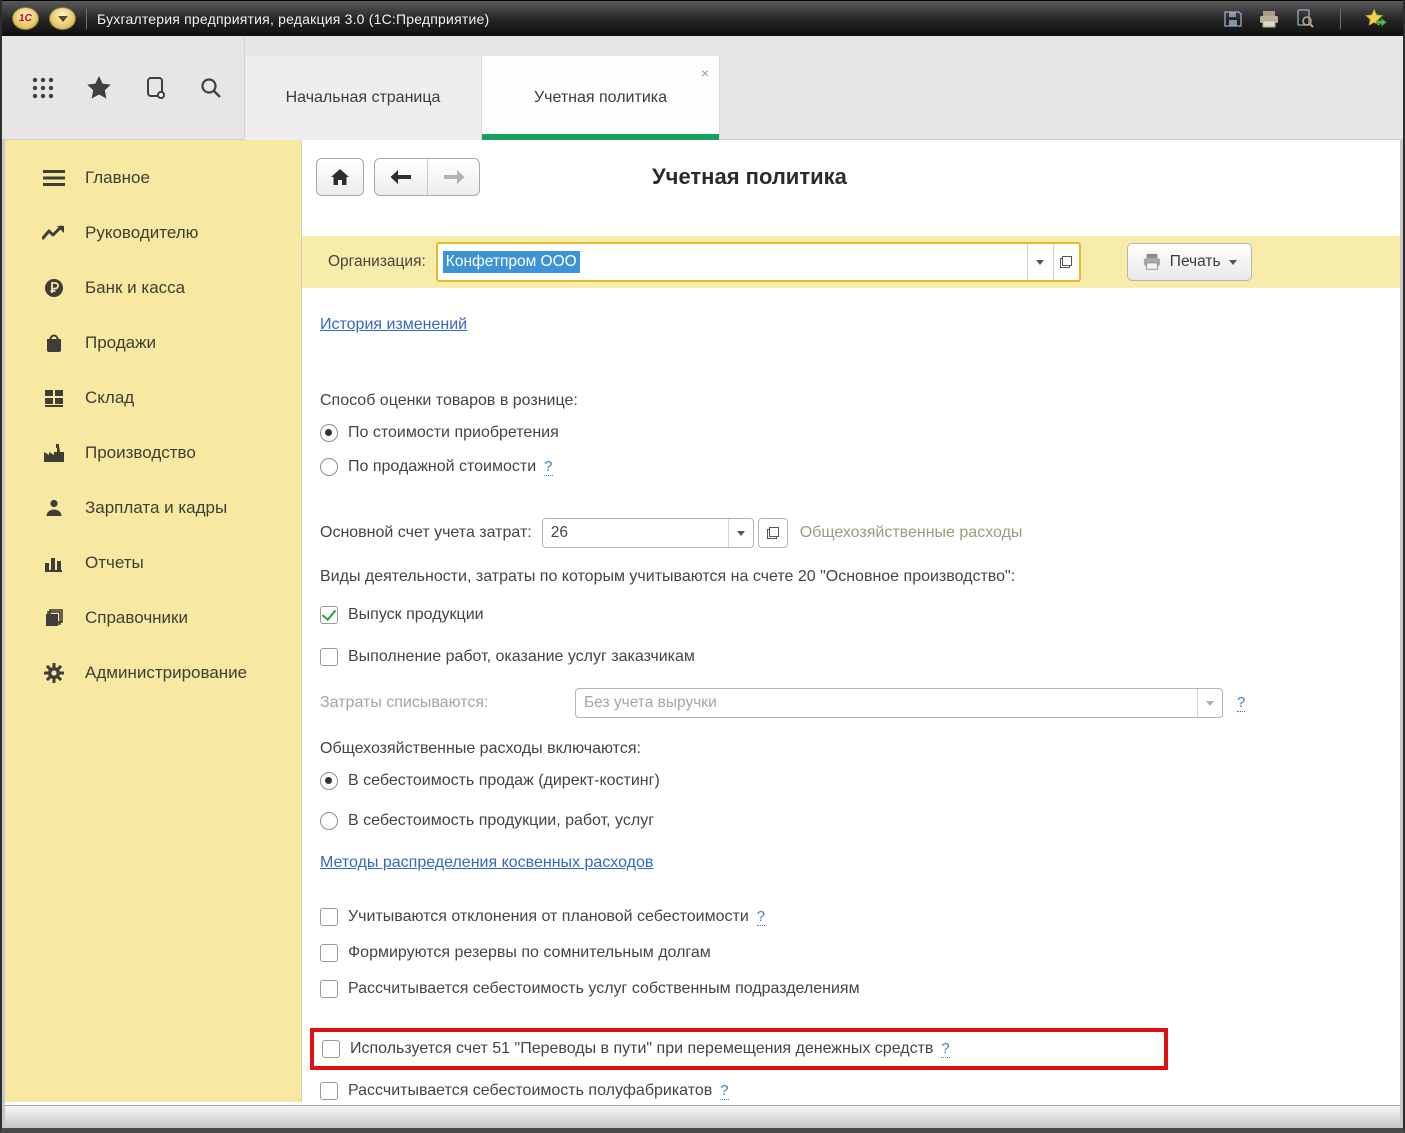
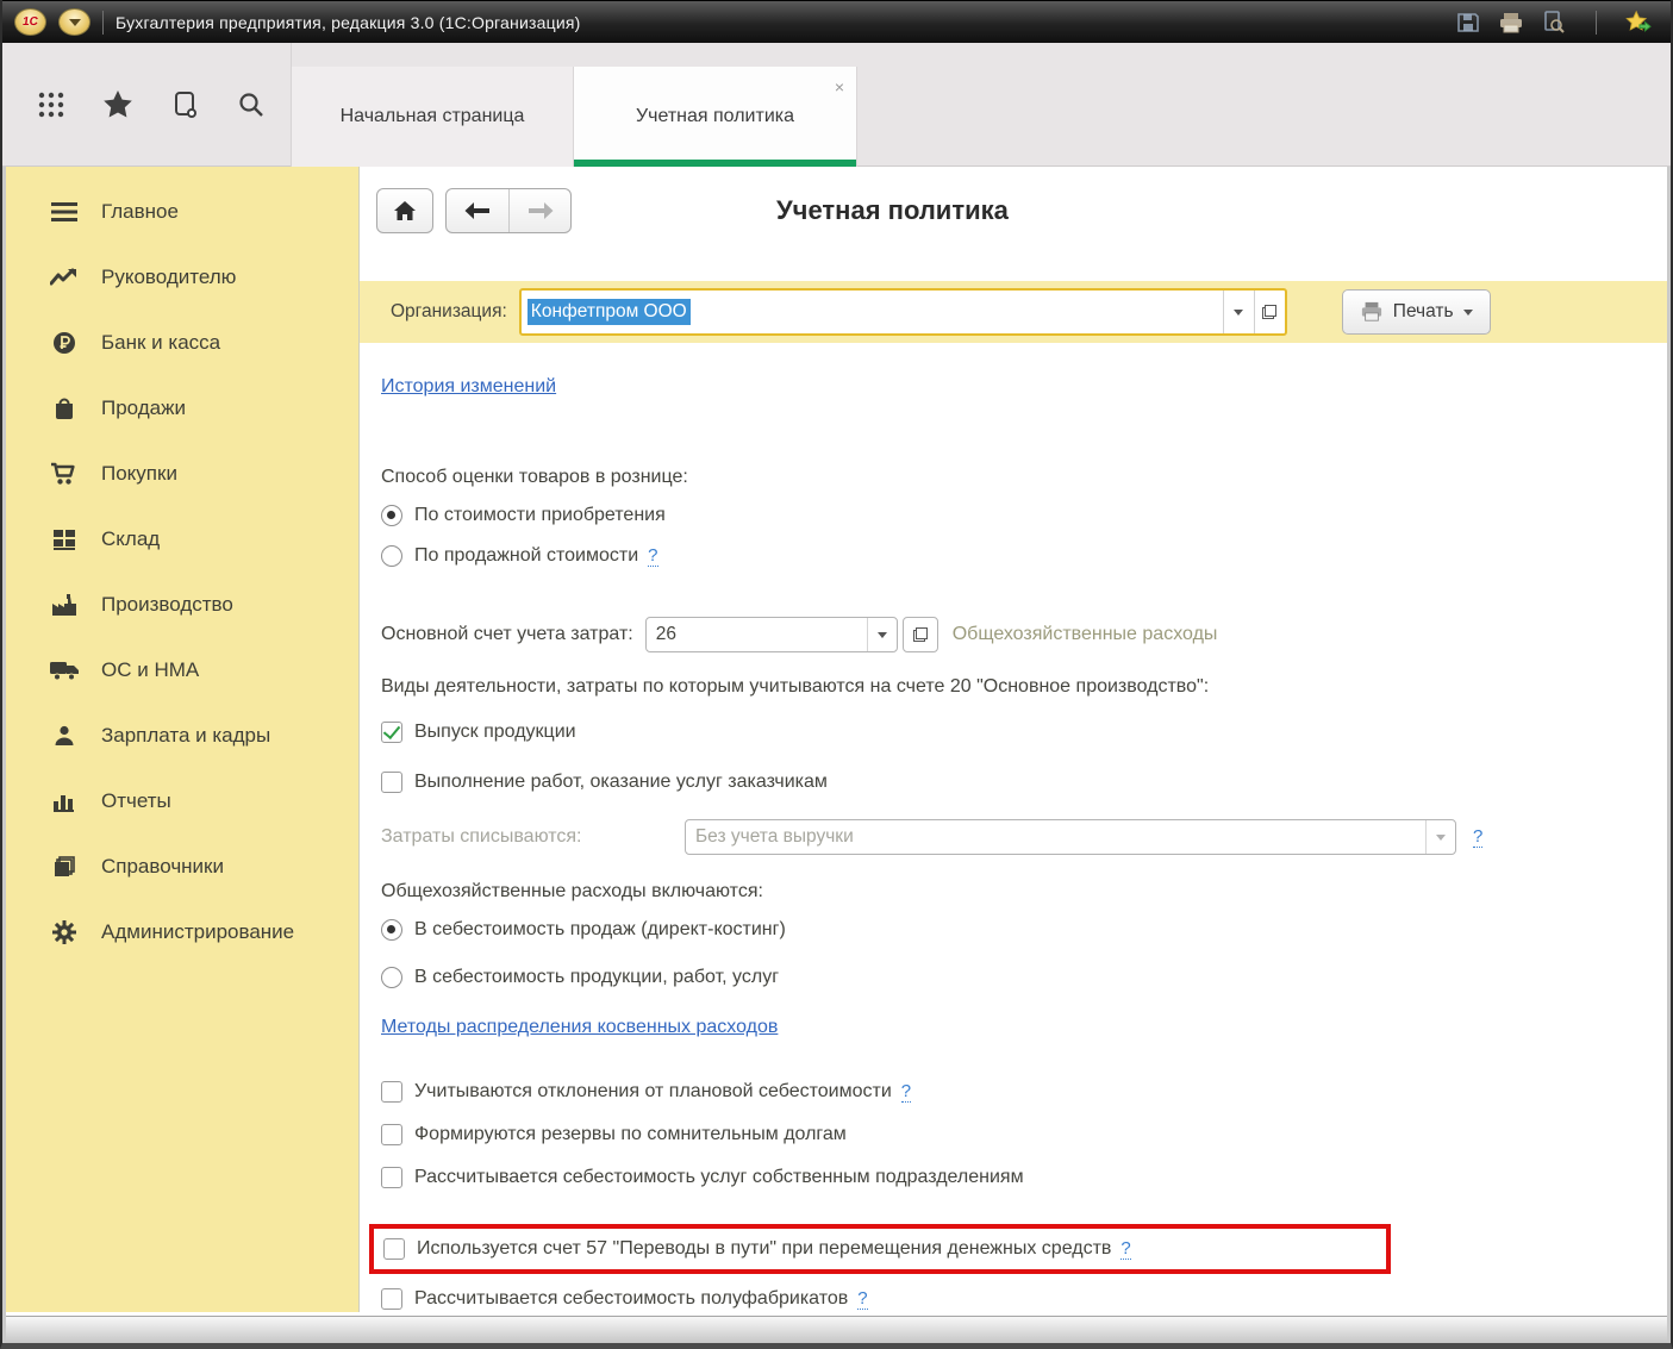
- Бухгалтерия предприятия, редакция 3.0 (1С:Предприятие)
+ Бухгалтерия предприятия, редакция 3.0 (1С:Организация)
  Начальная страница
  Учетная политика
  ×
  Главное
  Руководителю
  Банк и касса
  Продажи
+ Покупки
  Склад
  Производство
+ ОС и НМА
  Зарплата и кадры
  Отчеты
  Справочники
  Администрирование
  Учетная политика
  Организация:
  Конфетпром ООО
  Печать
  История изменений
  Способ оценки товаров в рознице:
  По стоимости приобретения
  По продажной стоимости
  ?
  Основной счет учета затрат:
  26
  Общехозяйственные расходы
  Виды деятельности, затраты по которым учитываются на счете 20 "Основное производство":
  Выпуск продукции
  Выполнение работ, оказание услуг заказчикам
  Затраты списываются:
  Без учета выручки
  ?
  Общехозяйственные расходы включаются:
  В себестоимость продаж (директ-костинг)
  В себестоимость продукции, работ, услуг
  Методы распределения косвенных расходов
  Учитываются отклонения от плановой себестоимости
  ?
  Формируются резервы по сомнительным долгам
  Рассчитывается себестоимость услуг собственным подразделениям
- Используется счет 51 "Переводы в пути" при перемещения денежных средств
+ Используется счет 57 "Переводы в пути" при перемещения денежных средств
  ?
  Рассчитывается себестоимость полуфабрикатов
  ?
